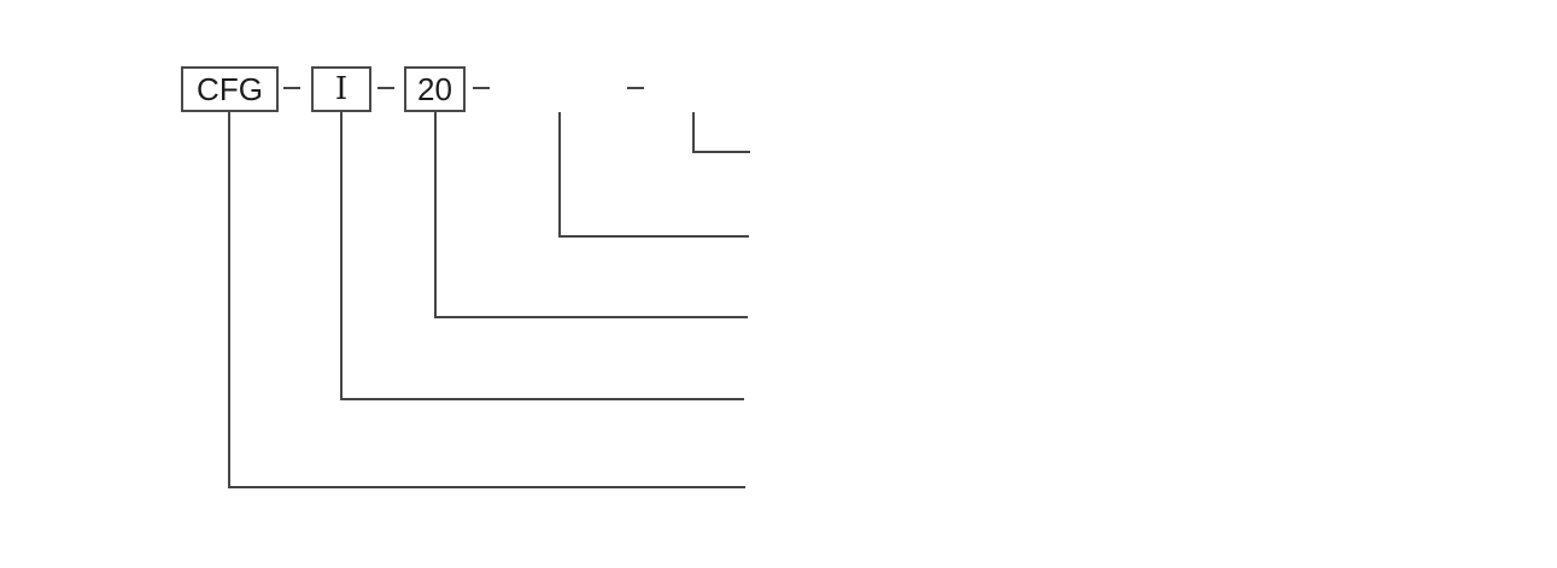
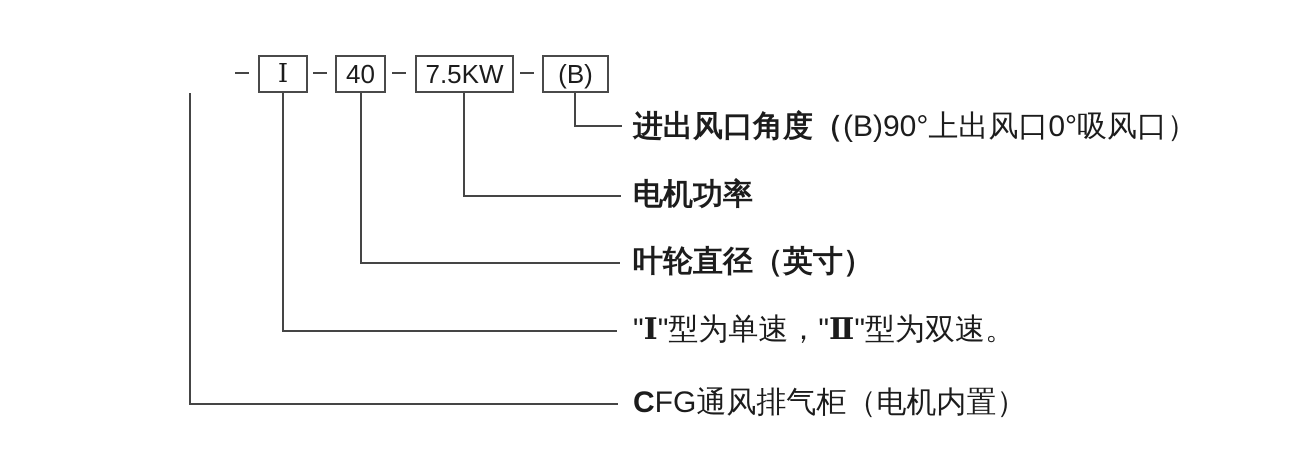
- CFG
  Ⅰ
- 20
+ 40
+ 7.5KW
+ (B)
+ 进出风口角度（(B)90°上出风口0°吸风口）
+ 电机功率
+ 叶轮直径（英寸）
+ "Ⅰ"型为单速，"Ⅱ"型为双速。
+ CFG通风排气柜（电机内置）
